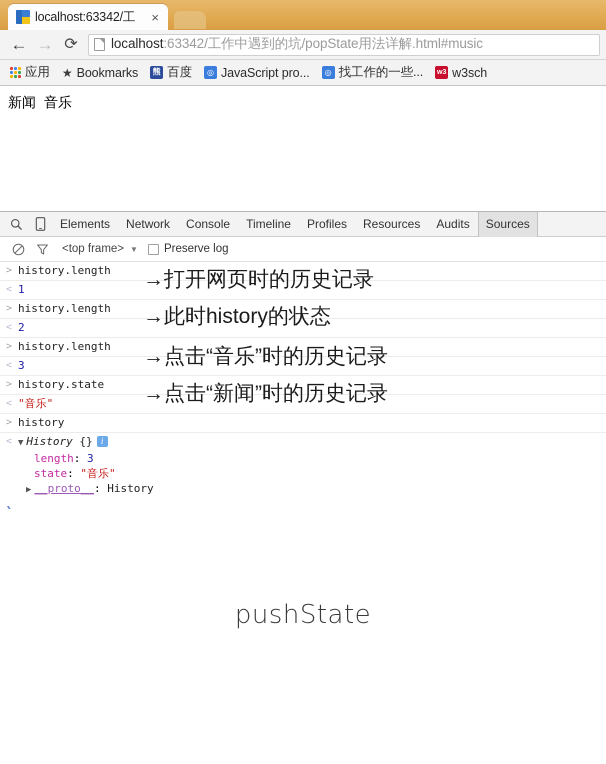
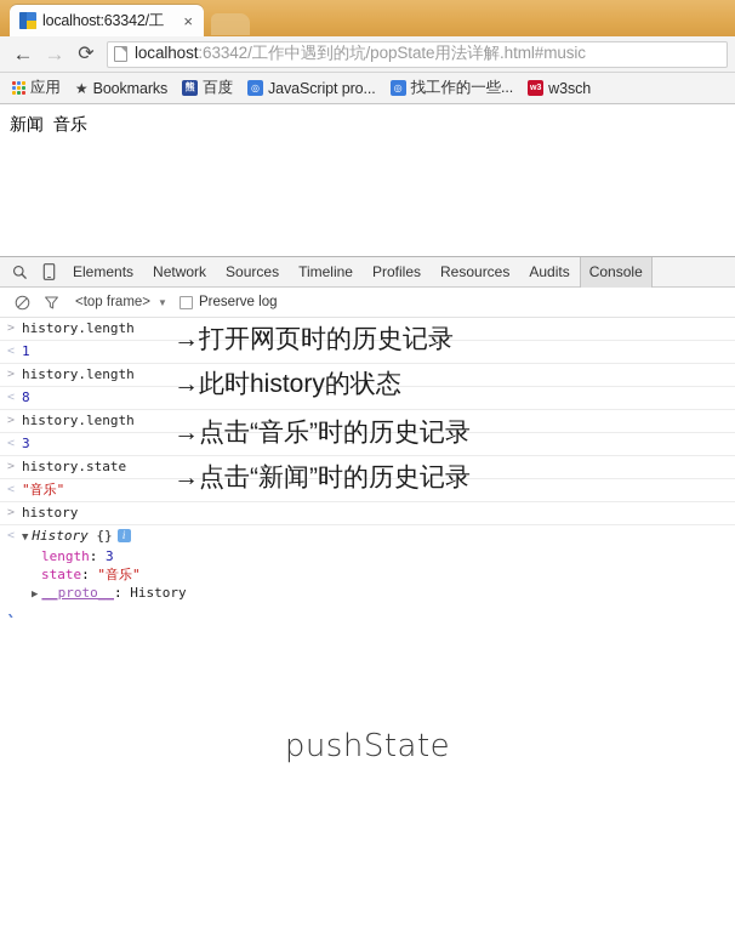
  localhost:63342/工
  ×
  ←
  →
  ⟳
  localhost:63342/工作中遇到的坑/popState用法详解.html#music
  应用
  ★
  Bookmarks
  熊
  百度
  ◎
  JavaScript pro...
  ◎
  找工作的一些...
  w3sch
  新闻 音乐
  Elements
  Network
- Console
+ Sources
  Timeline
  Profiles
  Resources
  Audits
- Sources
+ Console
  <top frame>
  ▼
  Preserve log
  >
  history.length
  <
  1
  >
  history.length
  <
- 2
+ 8
  >
  history.length
  <
  3
  >
  history.state
  <
  "音乐"
  >
  history
  <
  ▼ History {} i
  length: 3
  state: "音乐"
  ▶ __proto__: History
  →打开网页时的历史记录
  →此时history的状态
  →点击“音乐”时的历史记录
  →点击“新闻”时的历史记录
  pushState
